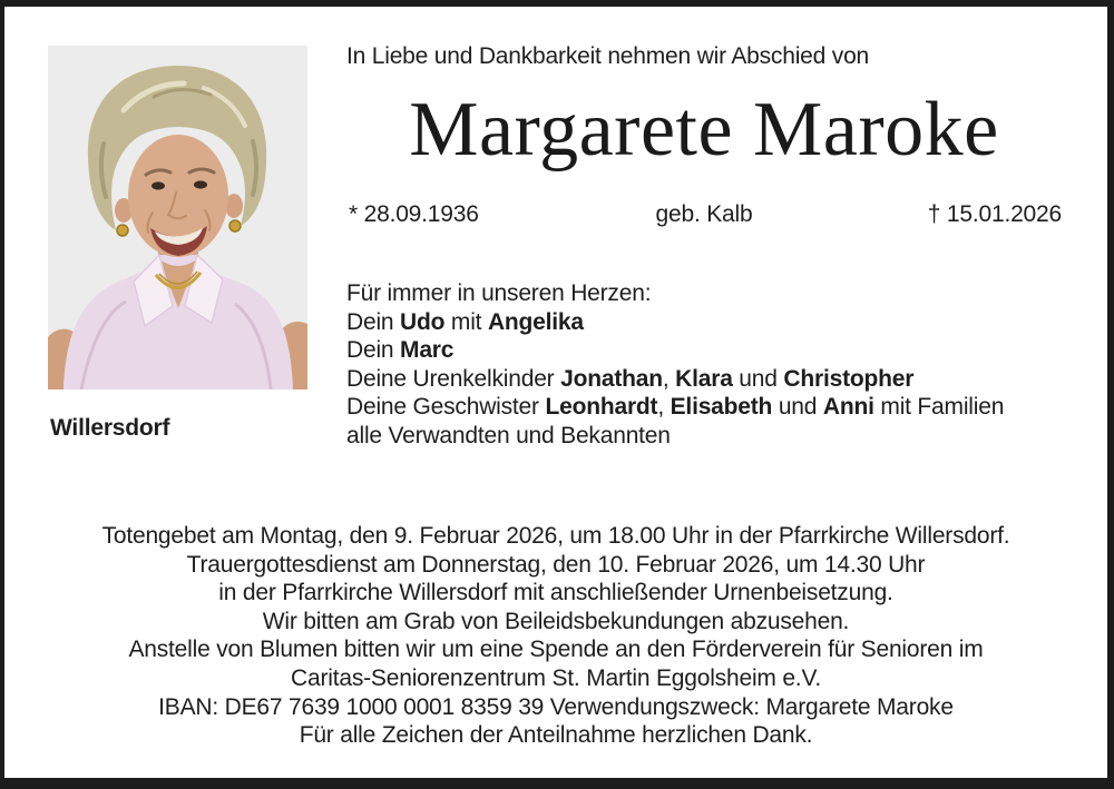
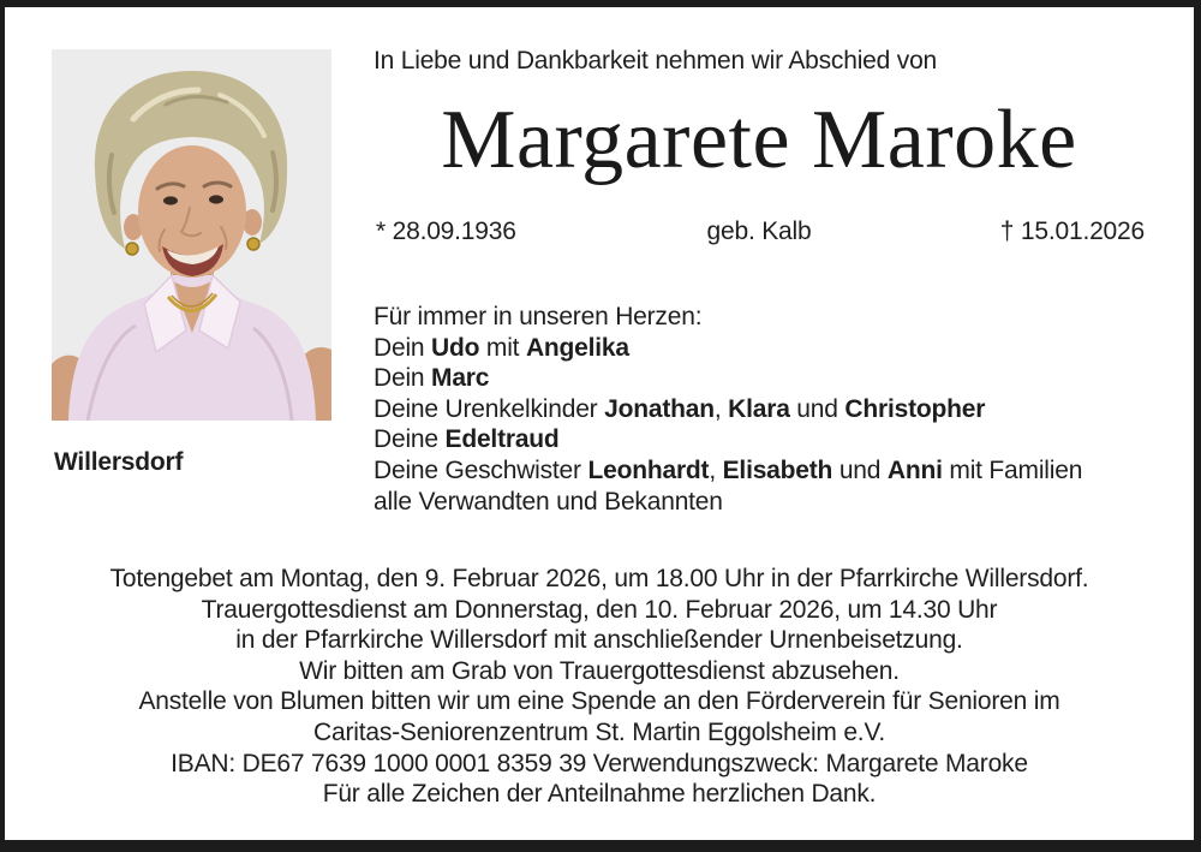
  Willersdorf
  In Liebe und Dankbarkeit nehmen wir Abschied von
  Margarete Maroke
  * 28.09.1936
  geb. Kalb
  † 15.01.2026
  Für immer in unseren Herzen:
  Dein Udo mit Angelika
  Dein Marc
  Deine Urenkelkinder Jonathan, Klara und Christopher
+ Deine Edeltraud
  Deine Geschwister Leonhardt, Elisabeth und Anni mit Familien
  alle Verwandten und Bekannten
  Totengebet am Montag, den 9. Februar 2026, um 18.00 Uhr in der Pfarrkirche Willersdorf.
  Trauergottesdienst am Donnerstag, den 10. Februar 2026, um 14.30 Uhr
  in der Pfarrkirche Willersdorf mit anschließender Urnenbeisetzung.
- Wir bitten am Grab von Beileidsbekundungen abzusehen.
+ Wir bitten am Grab von Trauergottesdienst abzusehen.
  Anstelle von Blumen bitten wir um eine Spende an den Förderverein für Senioren im
  Caritas-Seniorenzentrum St. Martin Eggolsheim e.V.
  IBAN: DE67 7639 1000 0001 8359 39 Verwendungszweck: Margarete Maroke
  Für alle Zeichen der Anteilnahme herzlichen Dank.
